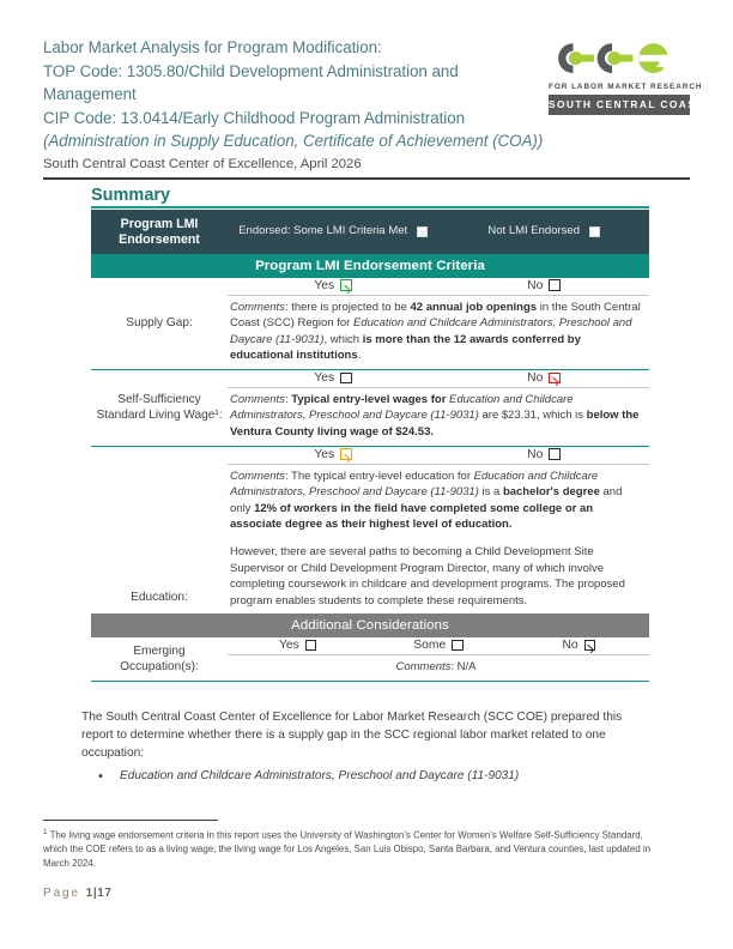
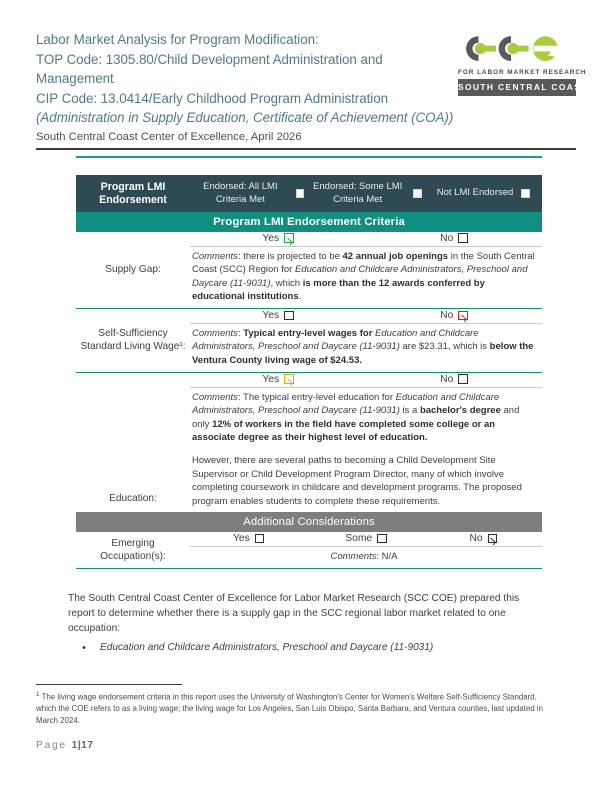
  Labor Market Analysis for Program Modification:
  TOP Code: 1305.80/Child Development Administration and
  Management
  CIP Code: 13.0414/Early Childhood Program Administration
  (Administration in Supply Education, Certificate of Achievement (COA))
  South Central Coast Center of Excellence, April 2026
  SOUTH CENTRAL COAST
- Summary
  Program LMI Endorsement
+ Endorsed: All LMI Criteria Met
  Endorsed: Some LMI Criteria Met
  Not LMI Endorsed
  Program LMI Endorsement Criteria
  Supply Gap:
  Yes
  No
  Comments: there is projected to be 42 annual job openings in the South Central Coast (SCC) Region for Education and Childcare Administrators, Preschool and Daycare (11-9031), which is more than the 12 awards conferred by educational institutions.
  Self-Sufficiency Standard Living Wage¹:
  Yes
  No
  Comments: Typical entry-level wages for Education and Childcare Administrators, Preschool and Daycare (11-9031) are $23.31, which is below the Ventura County living wage of $24.53.
  Education:
  Yes
  No
  Comments: The typical entry-level education for Education and Childcare Administrators, Preschool and Daycare (11-9031) is a bachelor's degree and only 12% of workers in the field have completed some college or an associate degree as their highest level of education.
  However, there are several paths to becoming a Child Development Site Supervisor or Child Development Program Director, many of which involve completing coursework in childcare and development programs. The proposed program enables students to complete these requirements.
  Additional Considerations
  Emerging Occupation(s):
  Yes
  Some
  No
  Comments: N/A
  The South Central Coast Center of Excellence for Labor Market Research (SCC COE) prepared this report to determine whether there is a supply gap in the SCC regional labor market related to one occupation:
  •
  Education and Childcare Administrators, Preschool and Daycare (11-9031)
  The living wage endorsement criteria in this report uses the University of Washington's Center for Women's Welfare Self-Sufficiency Standard, which the COE refers to as a living wage; the living wage for Los Angeles, San Luis Obispo, Santa Barbara, and Ventura counties, last updated in March 2024.
  Page 1|17
